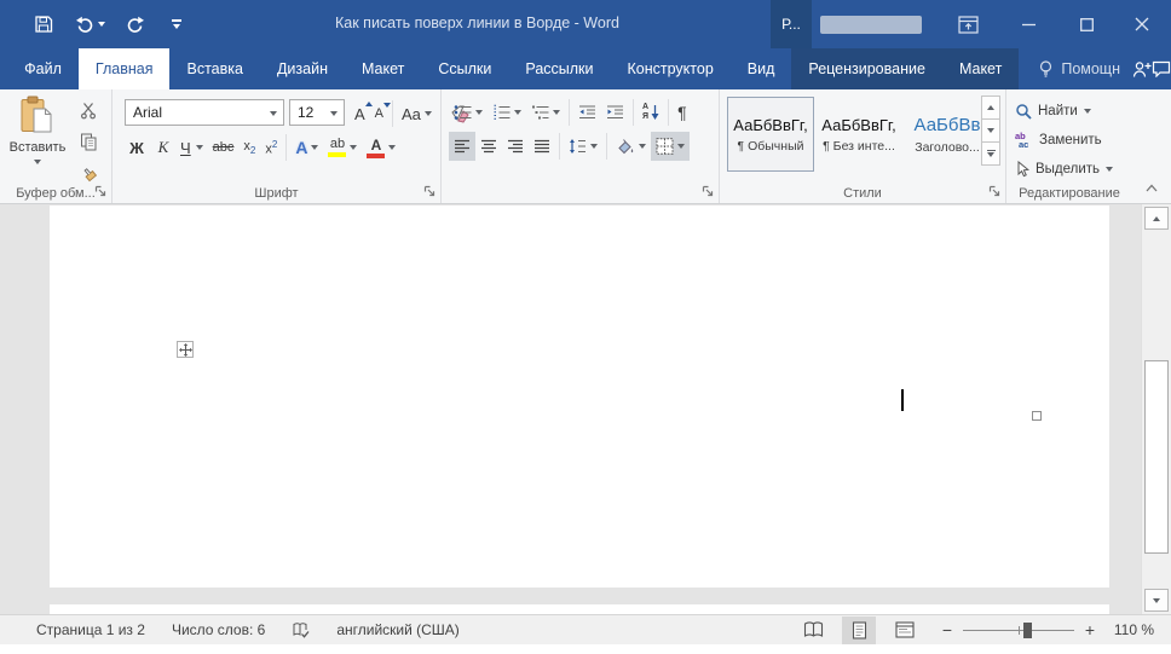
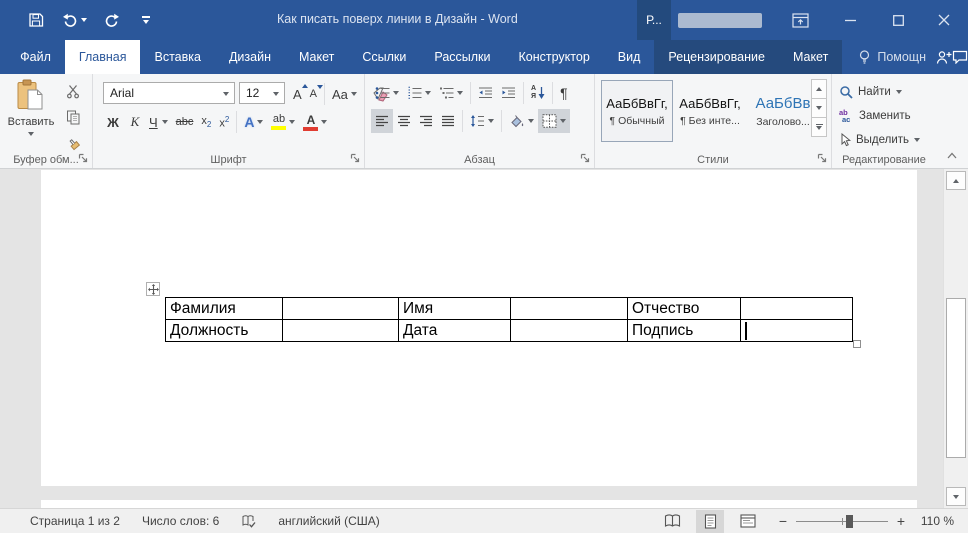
- Как писать поверх линии в Ворде - Word
+ Как писать поверх линии в Дизайн - Word
  Р...
  Файл
  Главная
  Вставка
  Дизайн
  Макет
  Ссылки
  Рассылки
  Конструктор
  Вид
  Рецензирование
  Макет
  Помощн
  Вставить
  Буфер обм...
  Arial
  12
  А
  А
  Aa
  Ж
  К
  Ч
  abc
  x2
  x2
  А
  ab
  А
  Шрифт
  ¶
+ Абзац
  АаБбВвГг,
  ¶ Обычный
  АаБбВвГг,
  ¶ Без инте...
  АаБбВв
  Заголово...
  Стили
  Найти
  ab
  ac
  Заменить
  Выделить
  Редактирование
+ Фамилия		Имя		Отчество
+ Должность		Дата		Подпись
  Страница 1 из 2
  Число слов: 6
  английский (США)
  −
  +
  110 %
